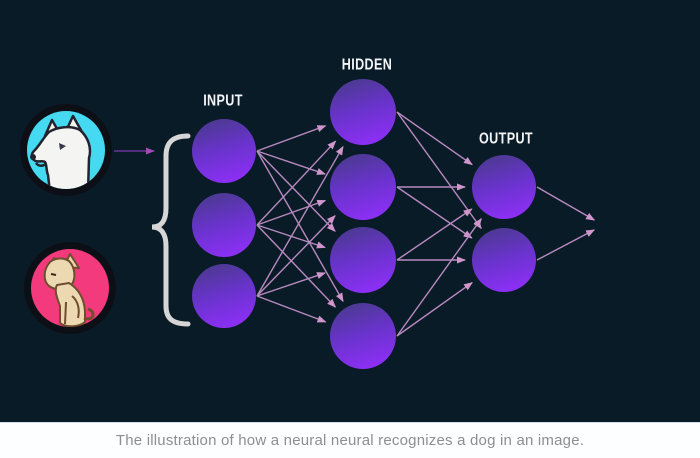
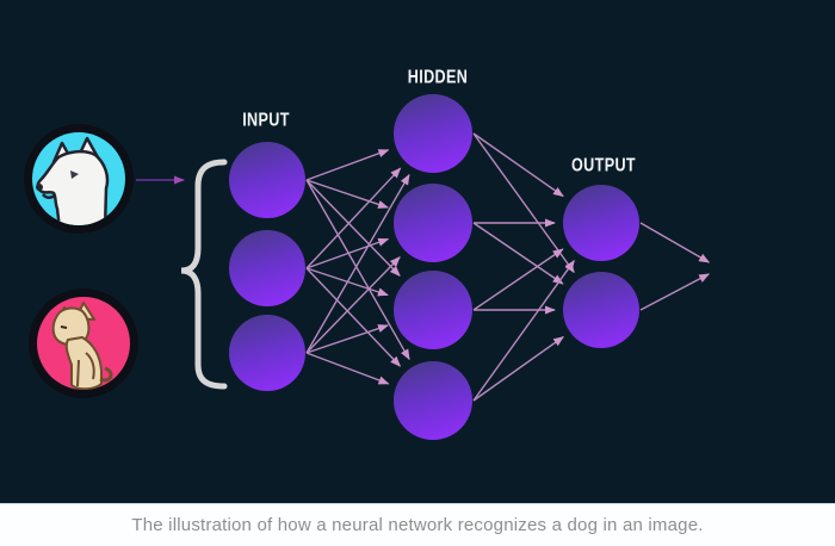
  INPUT
  HIDDEN
  OUTPUT
- The illustration of how a neural neural recognizes a dog in an image.
+ The illustration of how a neural network recognizes a dog in an image.
